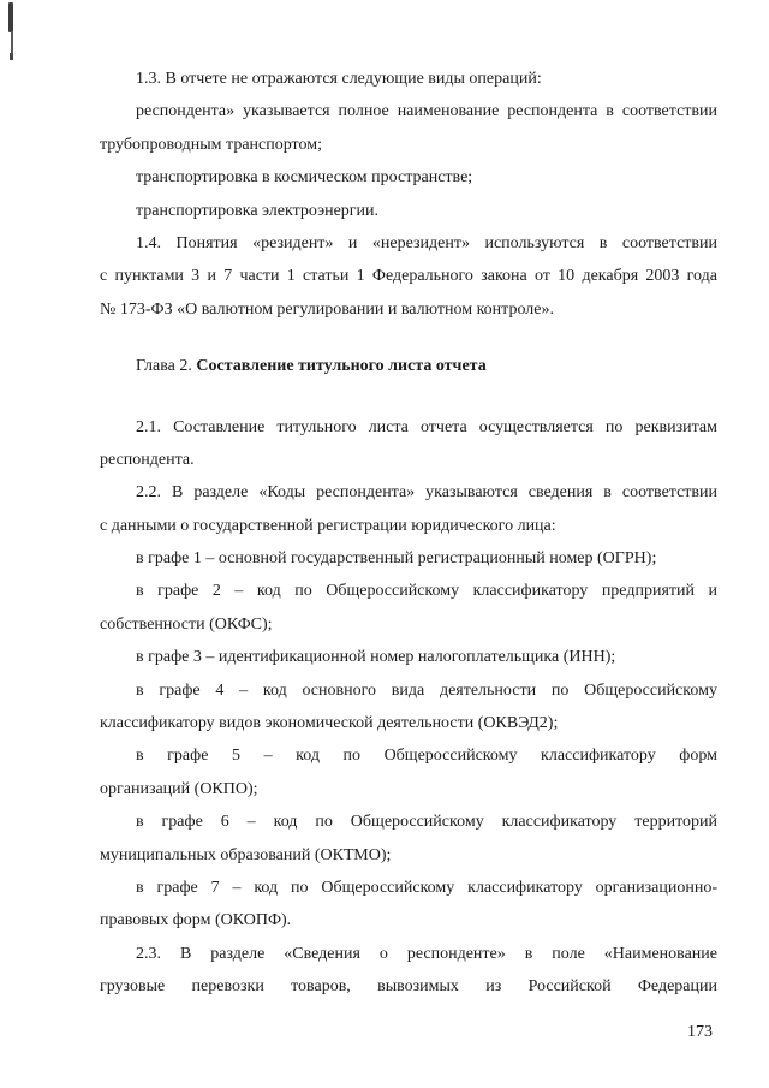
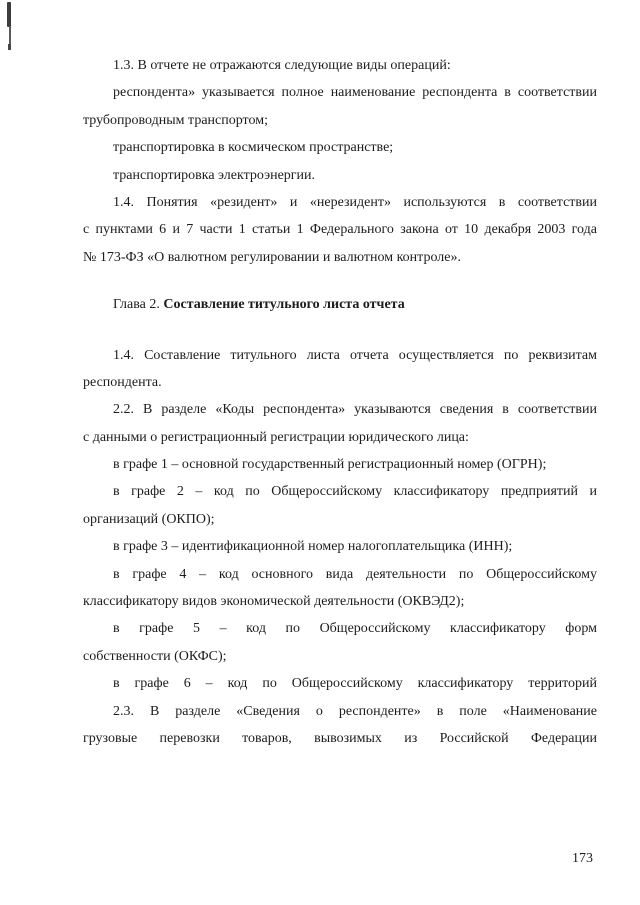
  1.3. В отчете не отражаются следующие виды операций:
  респондента» указывается полное наименование респондента в соответствии
  трубопроводным транспортом;
  транспортировка в космическом пространстве;
  транспортировка электроэнергии.
  1.4. Понятия «резидент» и «нерезидент» используются в соответствии
- с пунктами 3 и 7 части 1 статьи 1 Федерального закона от 10 декабря 2003 года
+ с пунктами 6 и 7 части 1 статьи 1 Федерального закона от 10 декабря 2003 года
  № 173-ФЗ «О валютном регулировании и валютном контроле».
  Глава 2. Составление титульного листа отчета
- 2.1. Составление титульного листа отчета осуществляется по реквизитам
+ 1.4. Составление титульного листа отчета осуществляется по реквизитам
  респондента.
  2.2. В разделе «Коды респондента» указываются сведения в соответствии
- с данными о государственной регистрации юридического лица:
+ с данными о регистрационный регистрации юридического лица:
  в графе 1 – основной государственный регистрационный номер (ОГРН);
  в графе 2 – код по Общероссийскому классификатору предприятий и
- собственности (ОКФС);
+ организаций (ОКПО);
  в графе 3 – идентификационной номер налогоплательщика (ИНН);
  в графе 4 – код основного вида деятельности по Общероссийскому
  классификатору видов экономической деятельности (ОКВЭД2);
  в графе 5 – код по Общероссийскому классификатору форм
- организаций (ОКПО);
+ собственности (ОКФС);
  в графе 6 – код по Общероссийскому классификатору территорий
- муниципальных образований (ОКТМО);
- в графе 7 – код по Общероссийскому классификатору организационно-
- правовых форм (ОКОПФ).
  2.3. В разделе «Сведения о респонденте» в поле «Наименование
  грузовые перевозки товаров, вывозимых из Российской Федерации
  173
